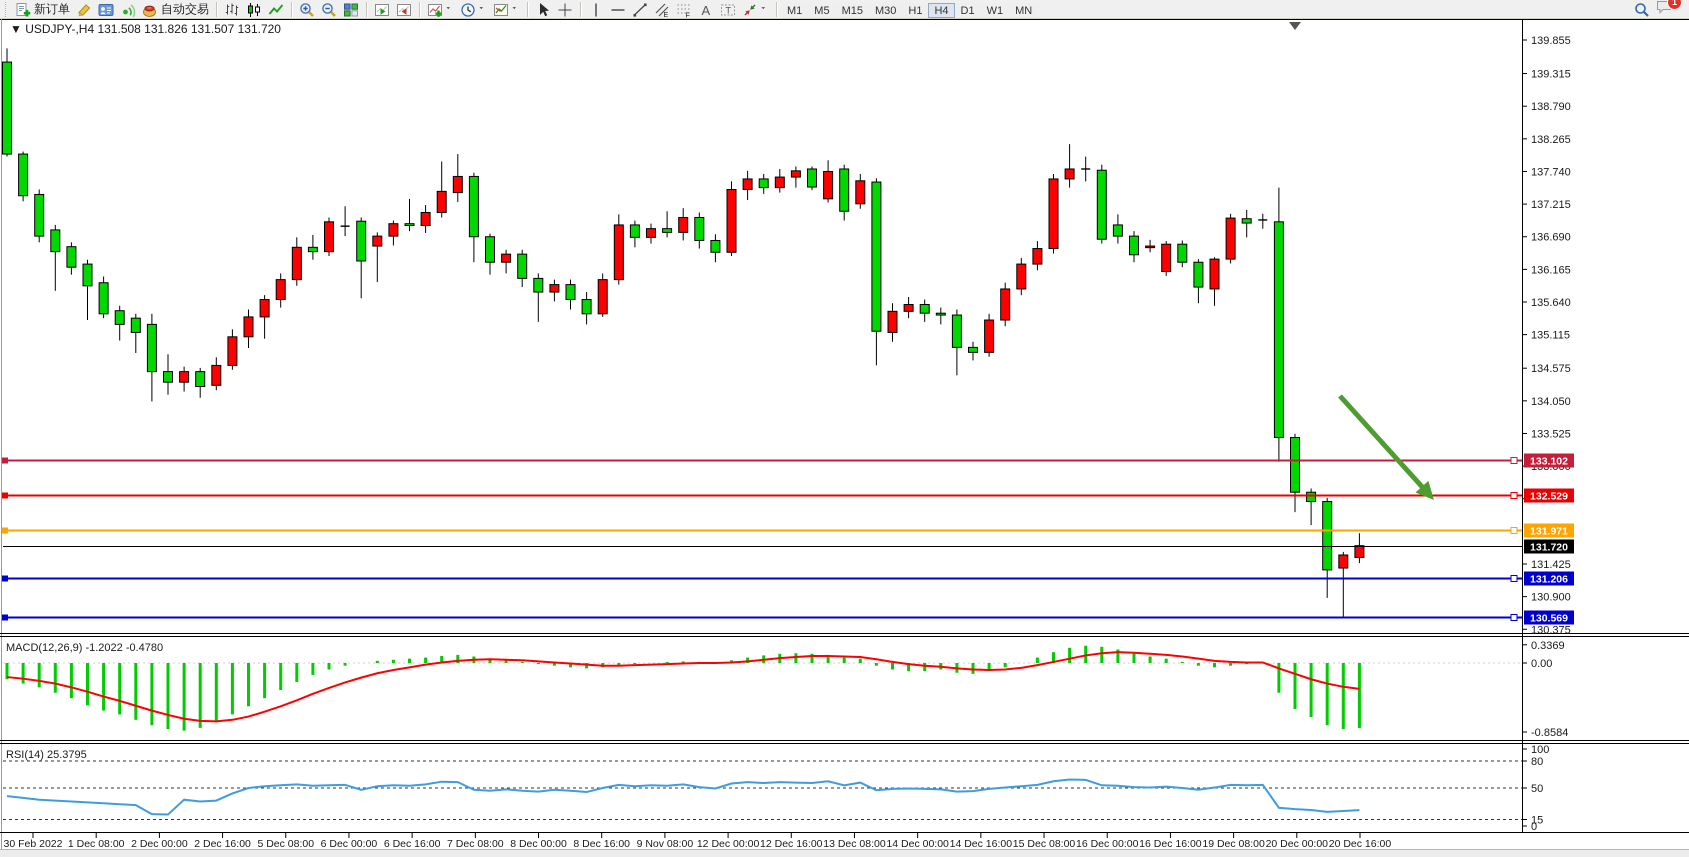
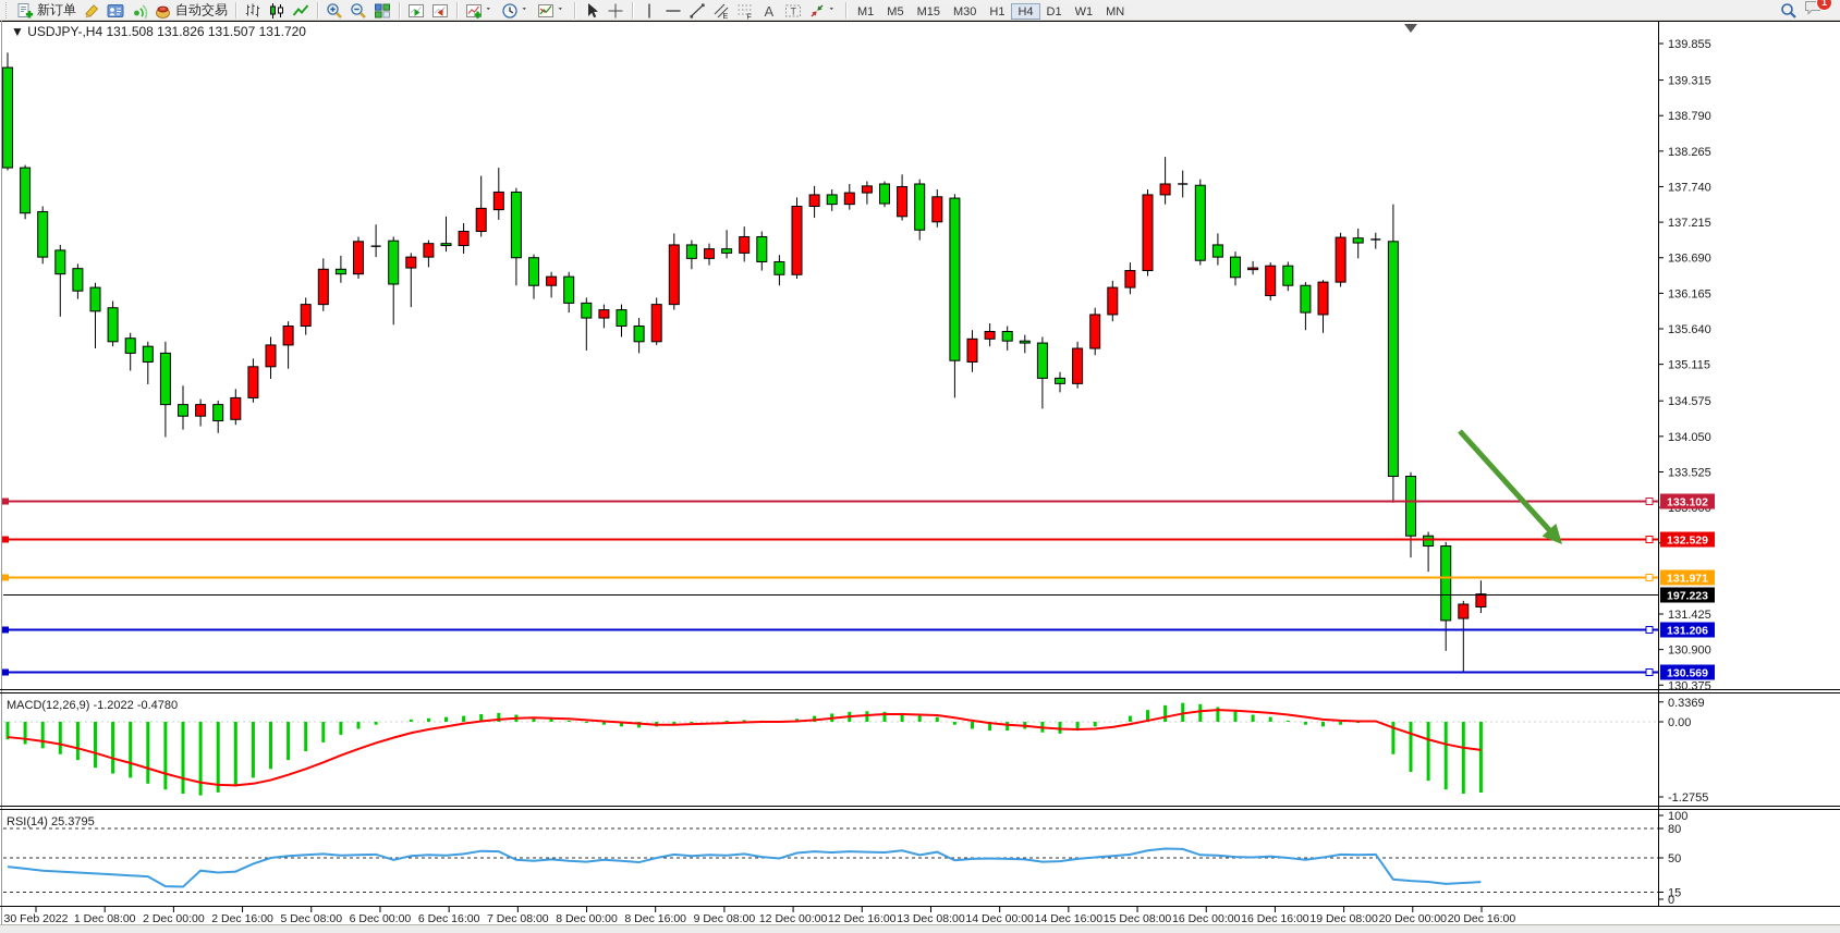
  新订单
  自动交易
  A
  T
  M1 M5 M15 M30 H1 H4 D1 W1 MN
  1
  139.855
  139.315
  138.790
  138.265
  137.740
  137.215
  136.690
  136.165
  135.640
  135.115
  134.575
  134.050
  133.525
  131.425
  130.900
  130.375
  133.102
  132.529
  131.971
- 131.720
+ 197.223
  131.206
  130.569
  ▼ USDJPY-,H4 131.508 131.826 131.507 131.720
  0.3369
  0.00
- -0.8584
+ -1.2755
  MACD(12,26,9) -1.2022 -0.4780
  100
  80
  50
  15
  0
  RSI(14) 25.3795
  30 Feb 2022
  1 Dec 08:00
  2 Dec 00:00
  2 Dec 16:00
  5 Dec 08:00
  6 Dec 00:00
  6 Dec 16:00
  7 Dec 08:00
  8 Dec 00:00
  8 Dec 16:00
- 9 Nov 08:00
+ 9 Dec 08:00
  12 Dec 00:00
  12 Dec 16:00
  13 Dec 08:00
  14 Dec 00:00
  14 Dec 16:00
  15 Dec 08:00
  16 Dec 00:00
  16 Dec 16:00
  19 Dec 08:00
  20 Dec 00:00
  20 Dec 16:00
